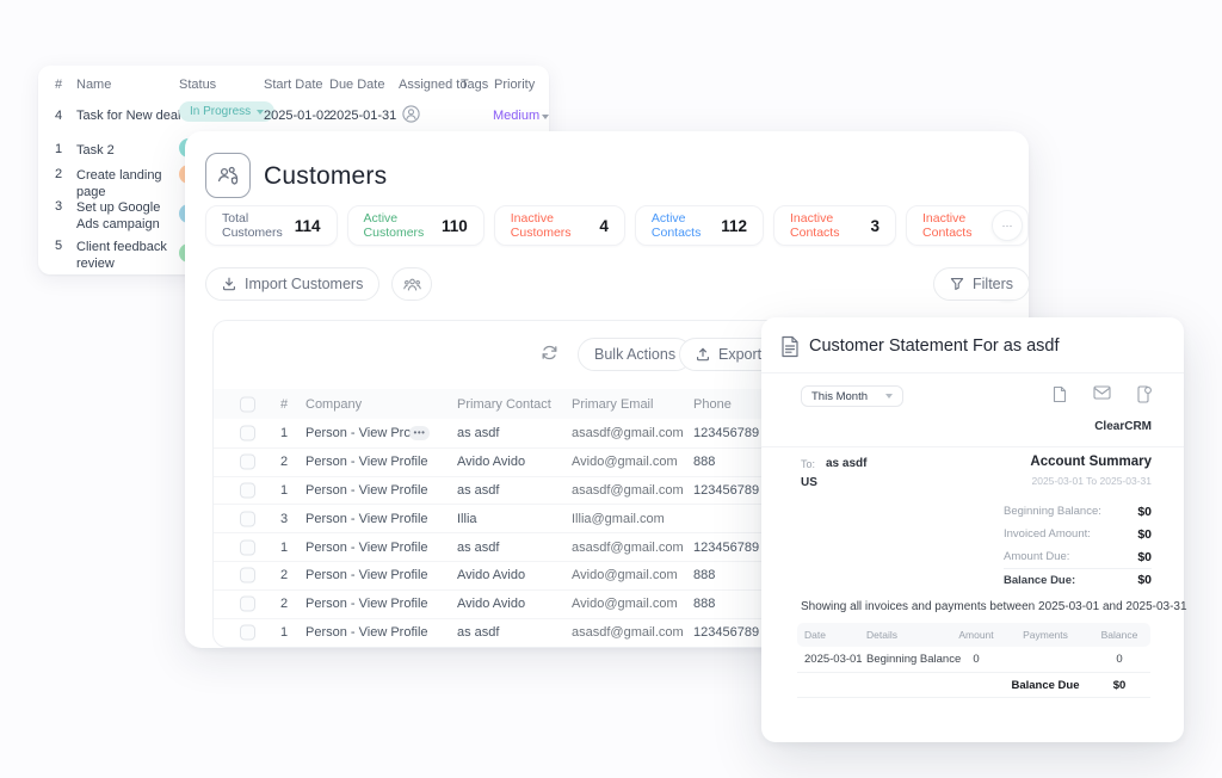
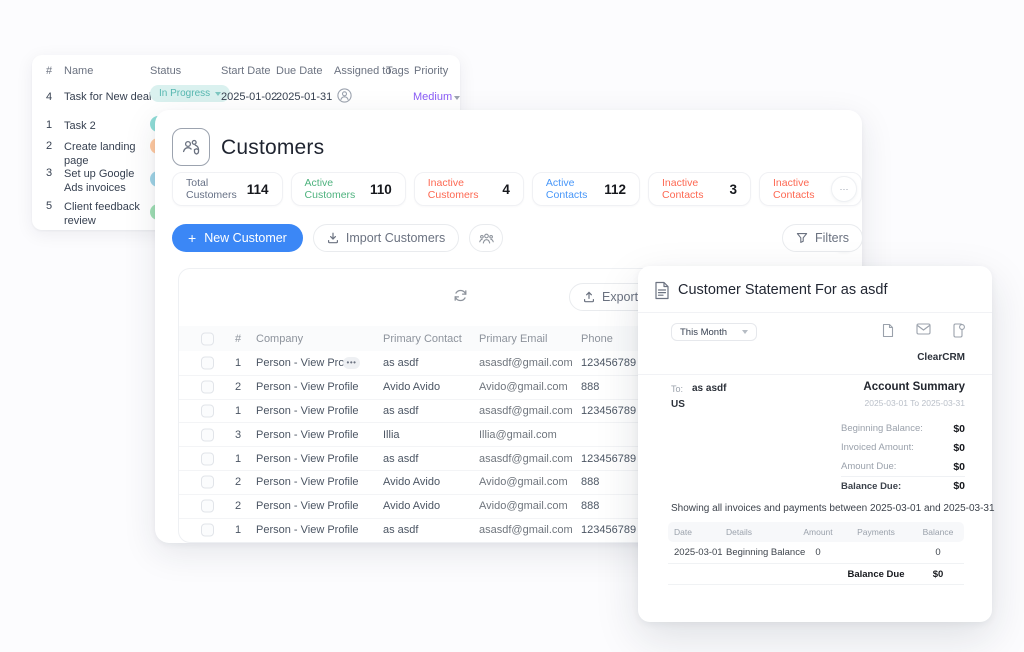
  #
  Name
  Status
  Start Date
  Due Date
  Assigned to
  Tags
  Priority
  4
  Task for New dea
  In Progress
  2025-01-02
  2025-01-31
  Medium
  1
  Task 2
  2
  Create landing page
  3
- Set up Google Ads campaign
+ Set up Google Ads invoices
  5
  Client feedback review
  Customers
  Total Customers
  114
  Active Customers
  110
  Inactive Customers
  4
  Active Contacts
  112
  Inactive Contacts
  3
  Inactive Contacts
  ⋯
+ +
+ New Customer
  Import Customers
  Filters
- Bulk Actions
  Export
  #
  Company
  Primary Contact
  Primary Email
  Phone
  1
  Person - View Pro
  •••
  as asdf
  asasdf@gmail.com
  123456789
  2
  Person - View Profile
  Avido Avido
  Avido@gmail.com
  888
  1
  Person - View Profile
  as asdf
  asasdf@gmail.com
  123456789
  3
  Person - View Profile
  Illia
  Illia@gmail.com
  1
  Person - View Profile
  as asdf
  asasdf@gmail.com
  123456789
  2
  Person - View Profile
  Avido Avido
  Avido@gmail.com
  888
  2
  Person - View Profile
  Avido Avido
  Avido@gmail.com
  888
  1
  Person - View Profile
  as asdf
  asasdf@gmail.com
  123456789
  Customer Statement For as asdf
  This Month
  ClearCRM
  To:
  as asdf
  US
  Account Summary
  2025-03-01 To 2025-03-31
  Beginning Balance:
  $0
  Invoiced Amount:
  $0
  Amount Due:
  $0
  Balance Due:
  $0
  Showing all invoices and payments between 2025-03-01 and 2025-03-31
  Date
  Details
  Amount
  Payments
  Balance
  2025-03-01
  Beginning Balanc
  0
  0
  Balance Due
  $0
